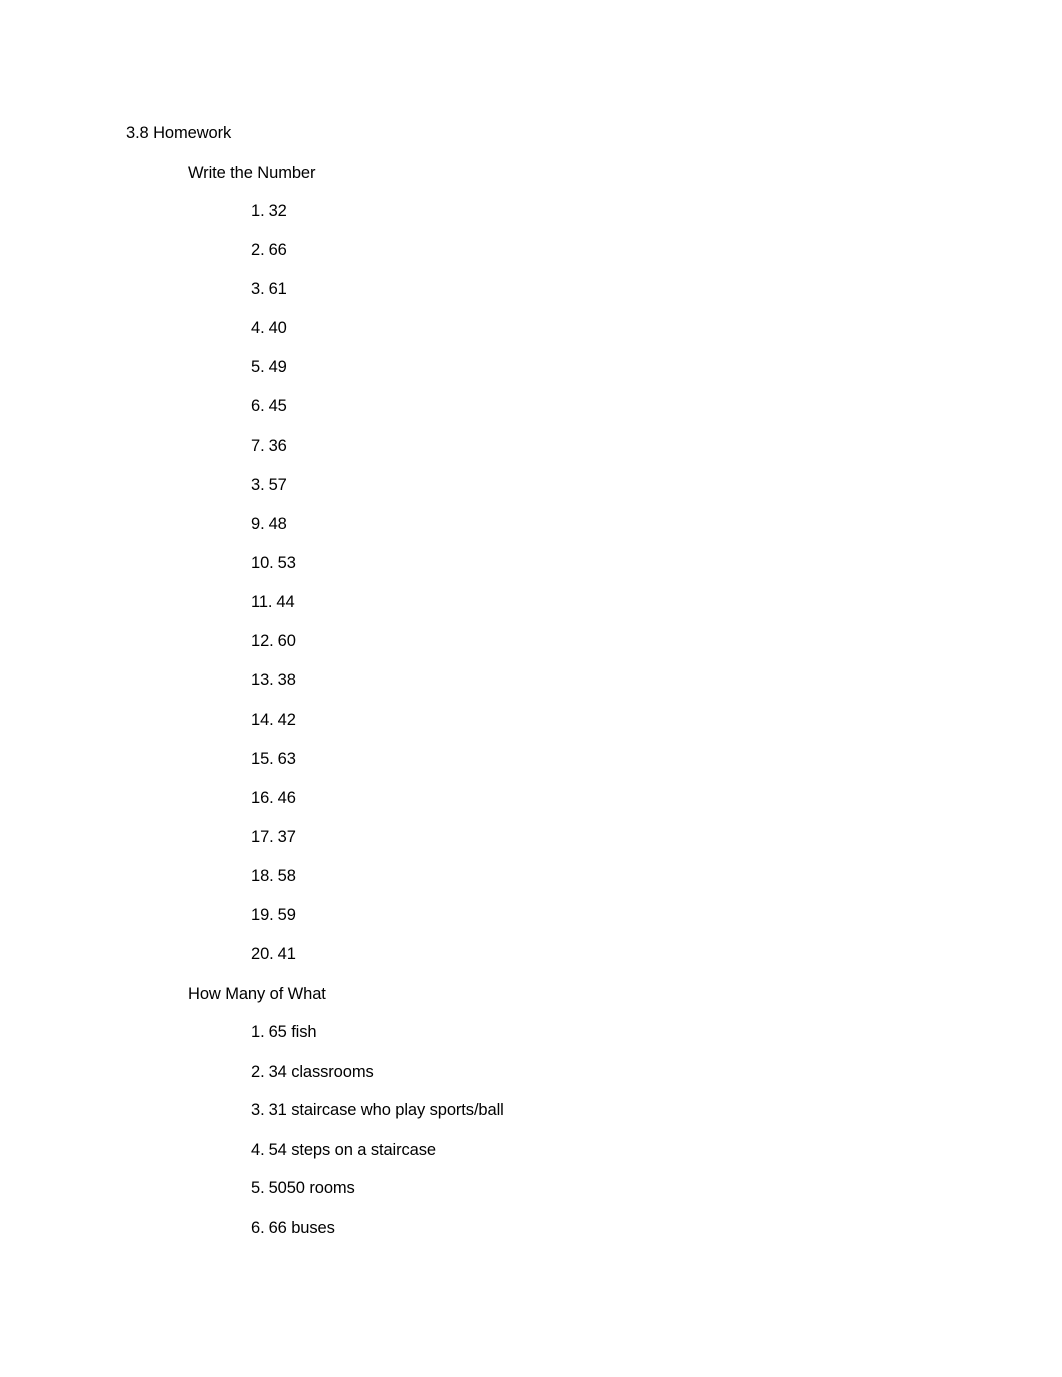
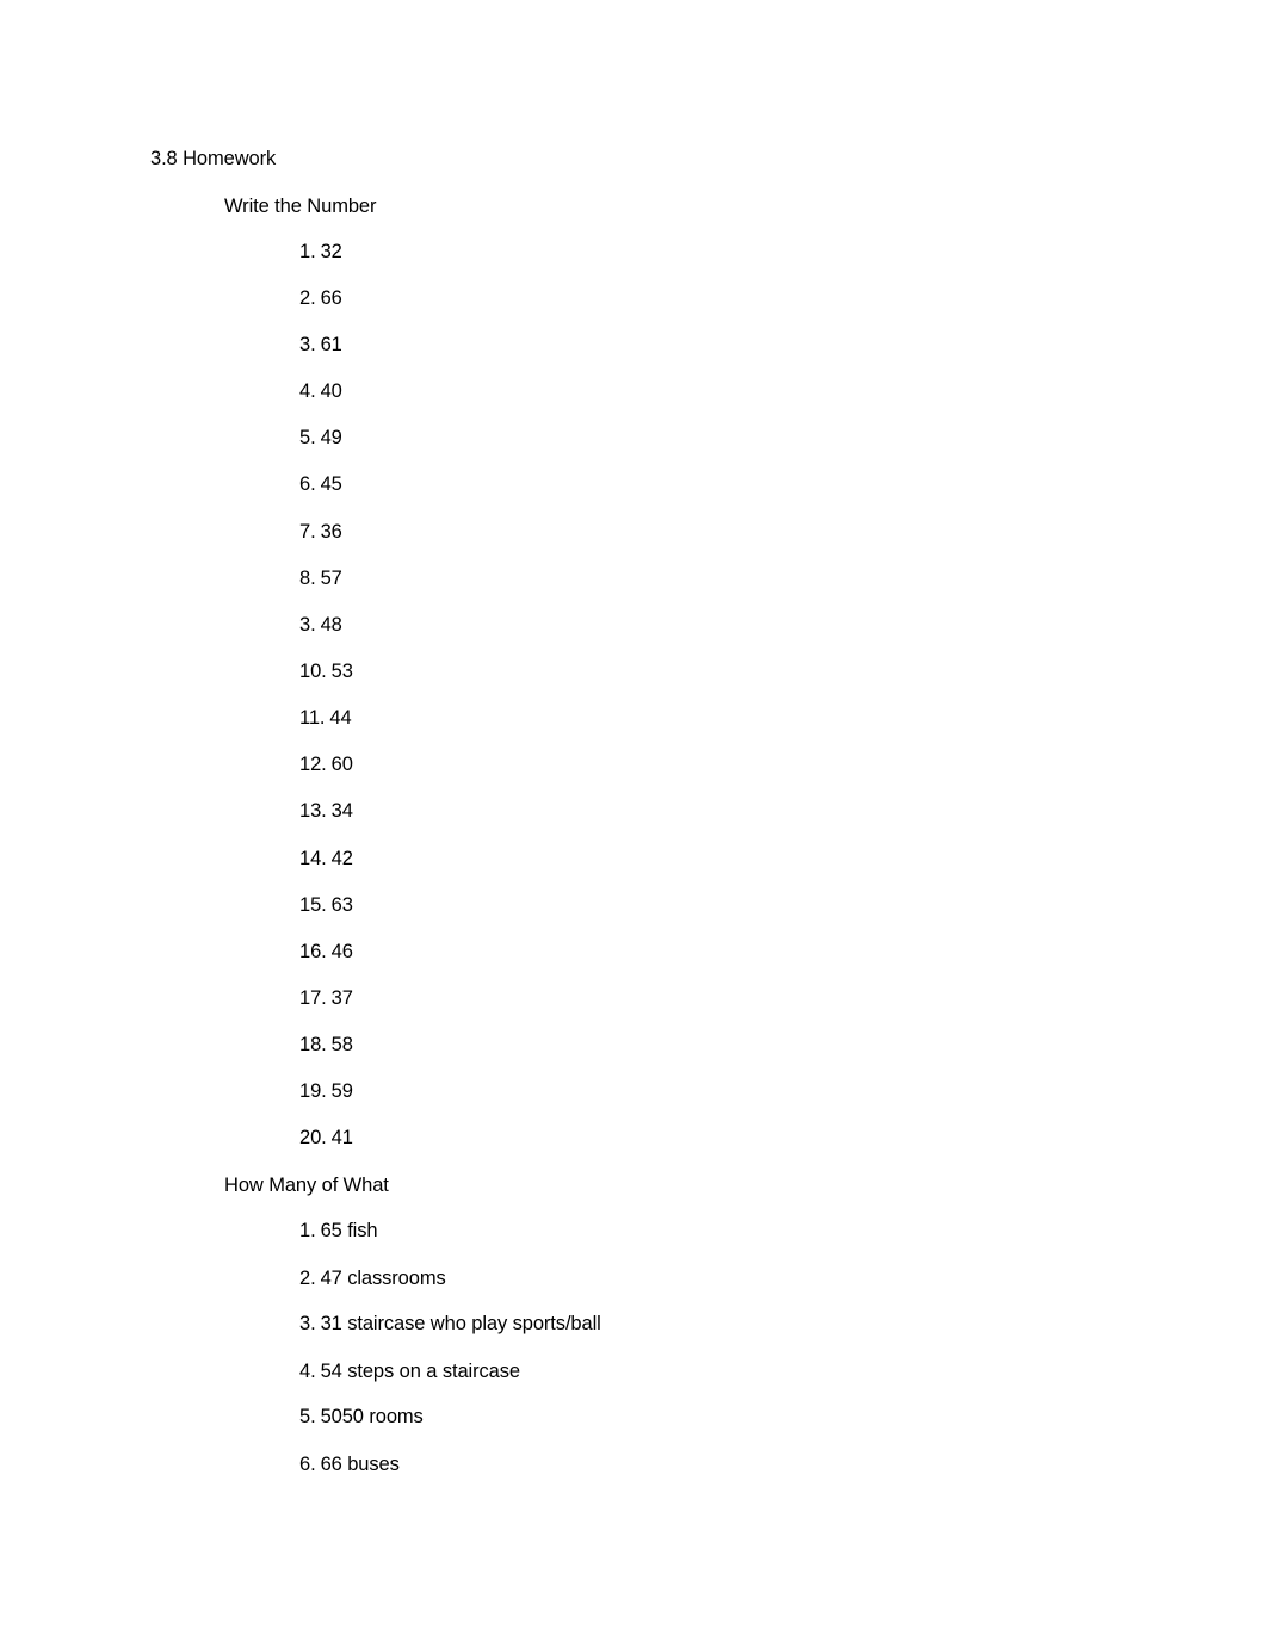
  3.8 Homework
  Write the Number
  1. 32
  2. 66
  3. 61
  4. 40
  5. 49
  6. 45
  7. 36
- 3. 57
+ 8. 57
- 9. 48
+ 3. 48
  10. 53
  11. 44
  12. 60
- 13. 38
+ 13. 34
  14. 42
  15. 63
  16. 46
  17. 37
  18. 58
  19. 59
  20. 41
  How Many of What
  1. 65 fish
- 2. 34 classrooms
+ 2. 47 classrooms
  3. 31 staircase who play sports/ball
  4. 54 steps on a staircase
  5. 5050 rooms
  6. 66 buses
